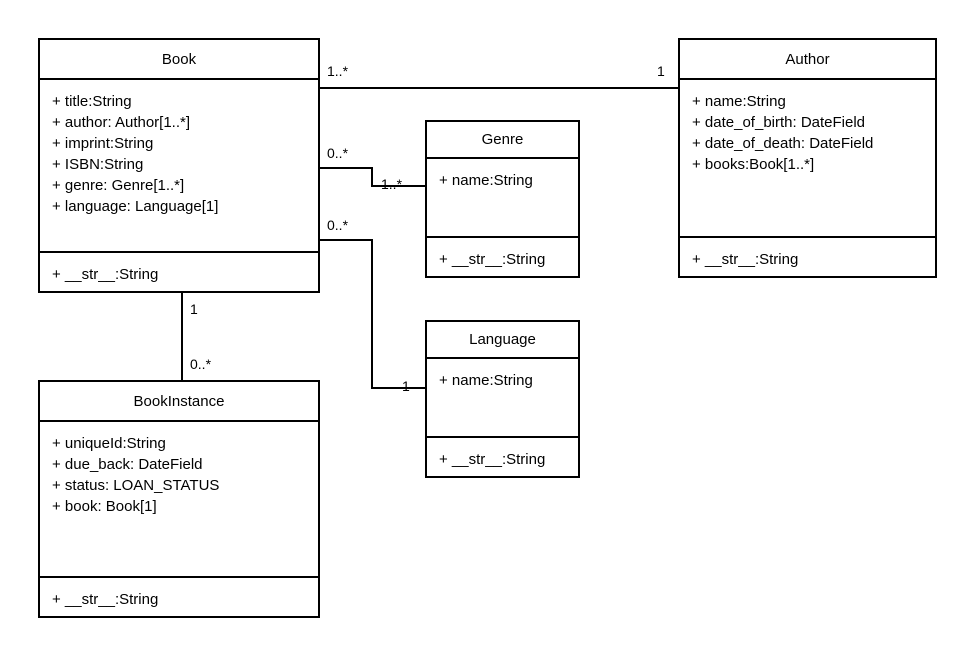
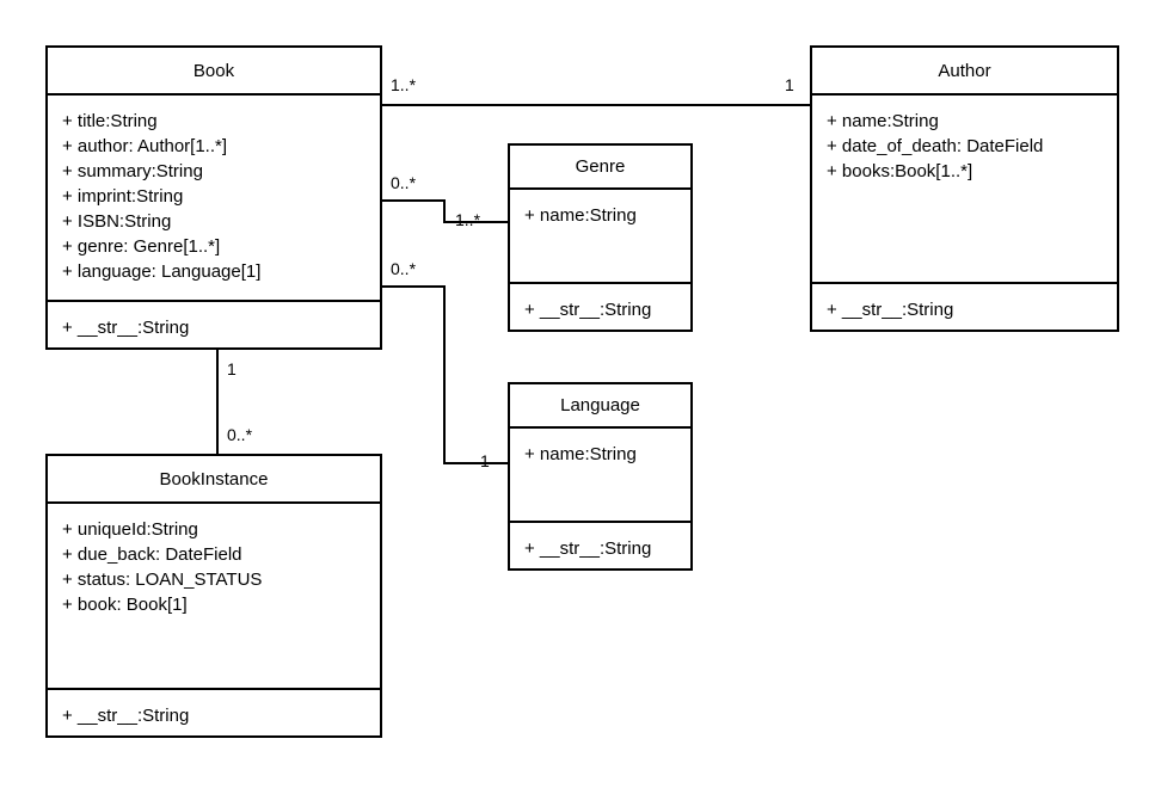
  Book
  + title:String
  + author: Author[1..*]
+ + summary:String
  + imprint:String
  + ISBN:String
  + genre: Genre[1..*]
  + language: Language[1]
  + __str__:String
  Author
  + name:String
- + date_of_birth: DateField
  + date_of_death: DateField
  + books:Book[1..*]
  + __str__:String
  Genre
  + name:String
  + __str__:String
  Language
  + name:String
  + __str__:String
  BookInstance
  + uniqueId:String
  + due_back: DateField
  + status: LOAN_STATUS
  + book: Book[1]
  + __str__:String
  1..*
  1
  0..*
  1..*
  0..*
  1
  1
  0..*
